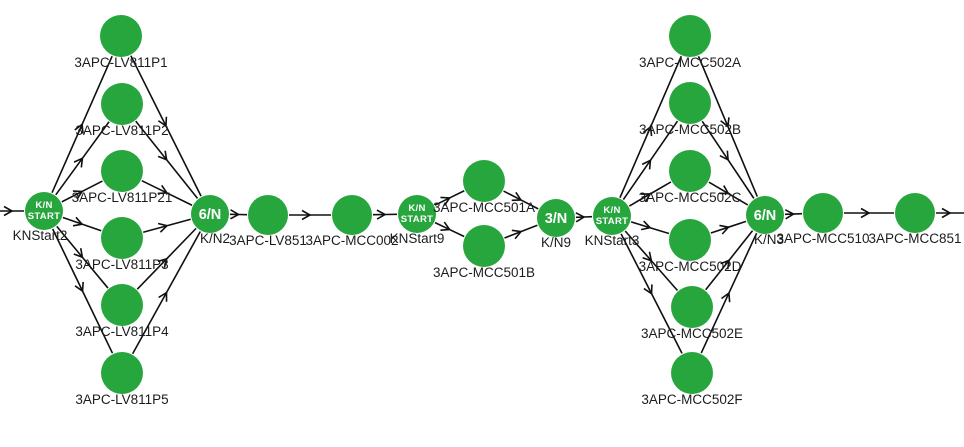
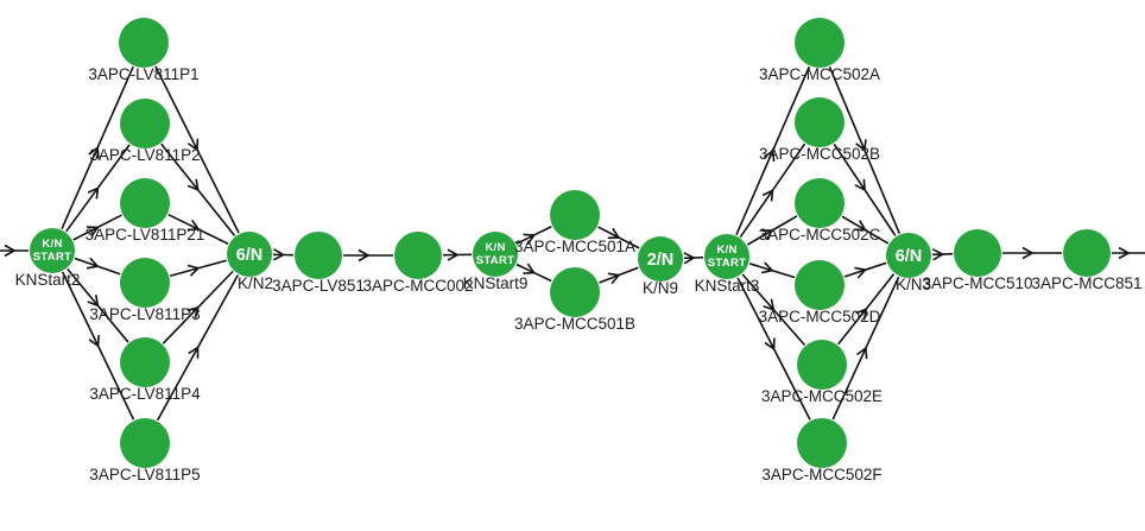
  K/N
  START
  KNStart2
  3APC-LV811P1
  3APC-LV811P2
  3APC-LV811P21
  3APC-LV811P3
  3APC-LV811P4
  3APC-LV811P5
  6/N
  K/N2
  3APC-LV851
  3APC-MCC002
  K/N
  START
  KNStart9
  3APC-MCC501A
  3APC-MCC501B
- 3/N
+ 2/N
  K/N9
  K/N
  START
  KNStart3
  3APC-MCC502A
  3APC-MCC502B
  3APC-MCC502C
  3APC-MCC502D
  3APC-MCC502E
  3APC-MCC502F
  6/N
  K/N3
  3APC-MCC510
  3APC-MCC851
